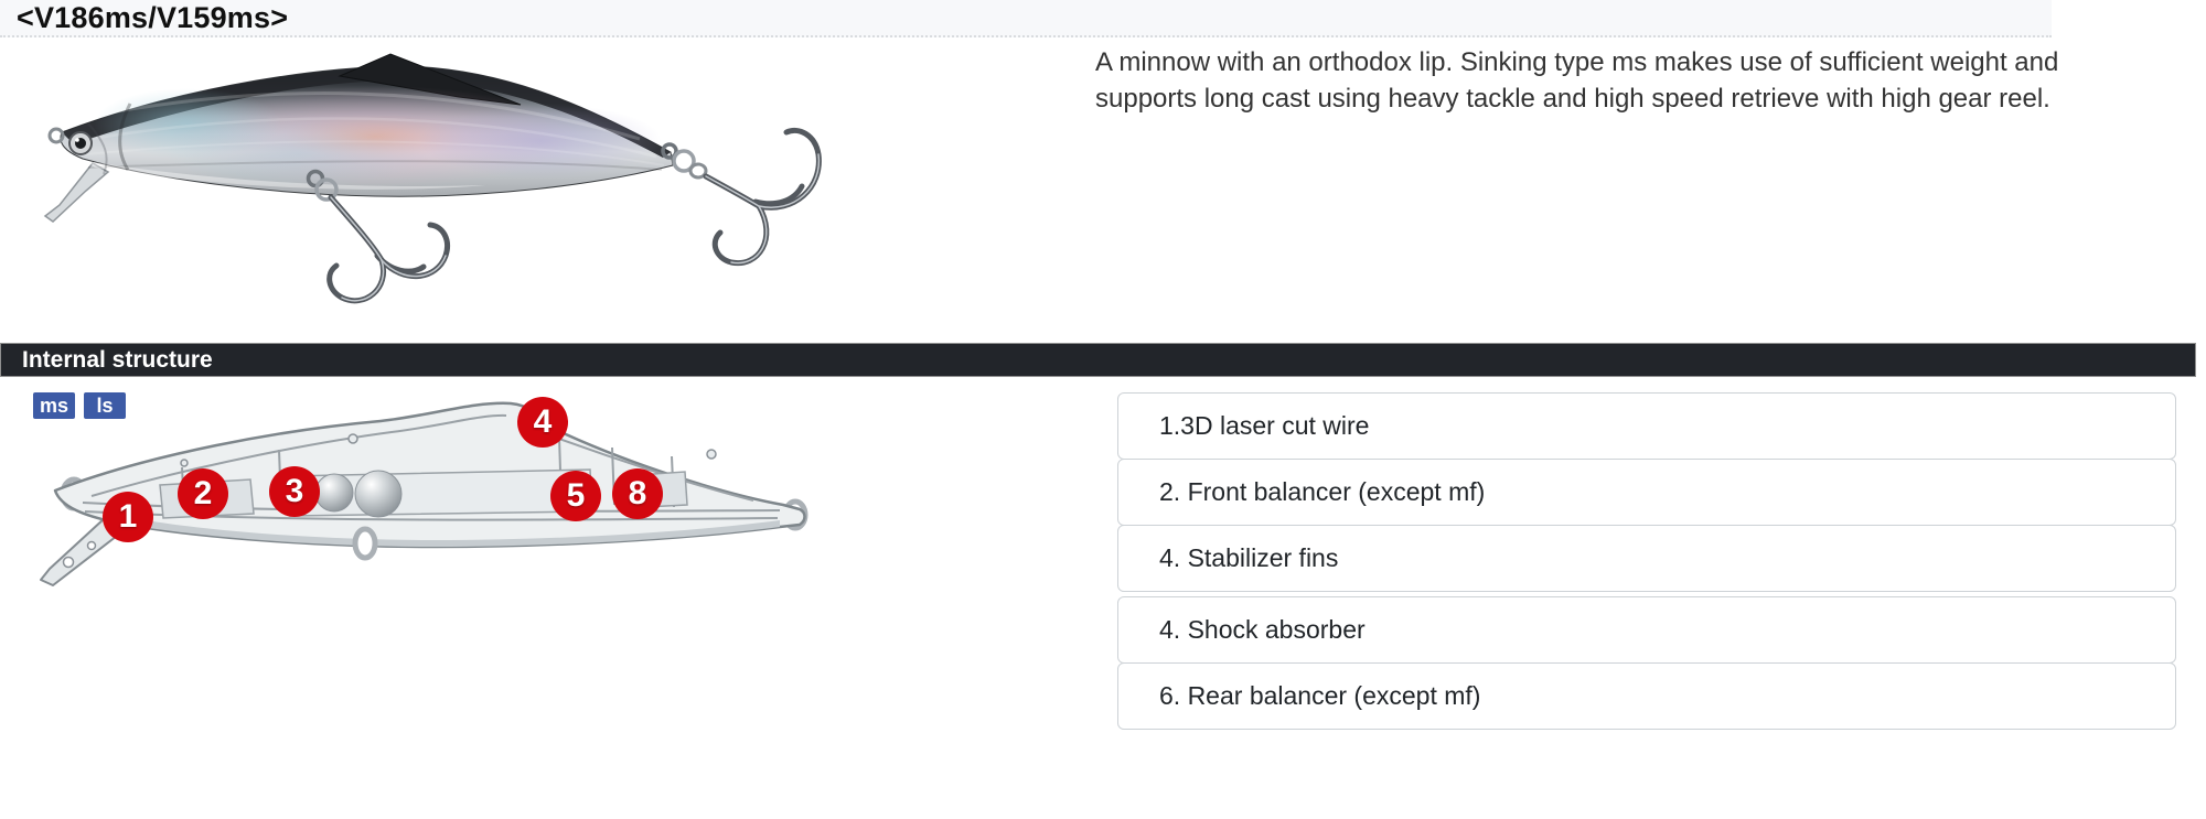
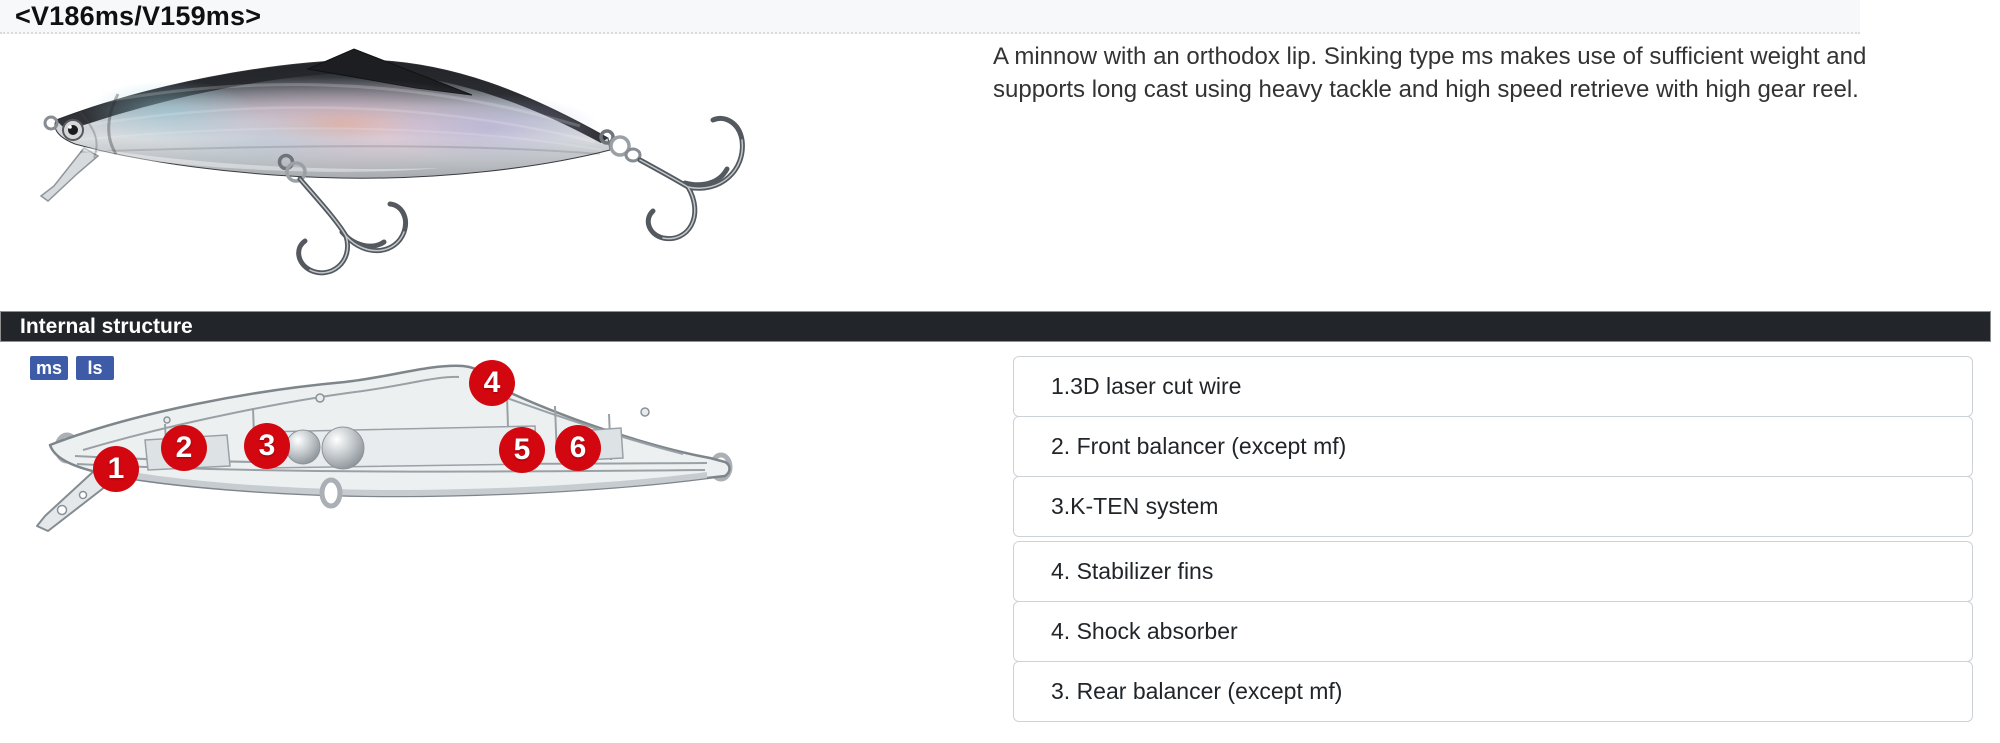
  <V186ms/V159ms>
  A minnow with an orthodox lip. Sinking type ms makes use of sufficient weight and
  supports long cast using heavy tackle and high speed retrieve with high gear reel.
  Internal structure
  ms
  ls
  1
  2
  3
  4
  5
- 8
+ 6
  1.3D laser cut wire
  2. Front balancer (except mf)
+ 3.K-TEN system
  4. Stabilizer fins
  4. Shock absorber
- 6. Rear balancer (except mf)
+ 3. Rear balancer (except mf)
